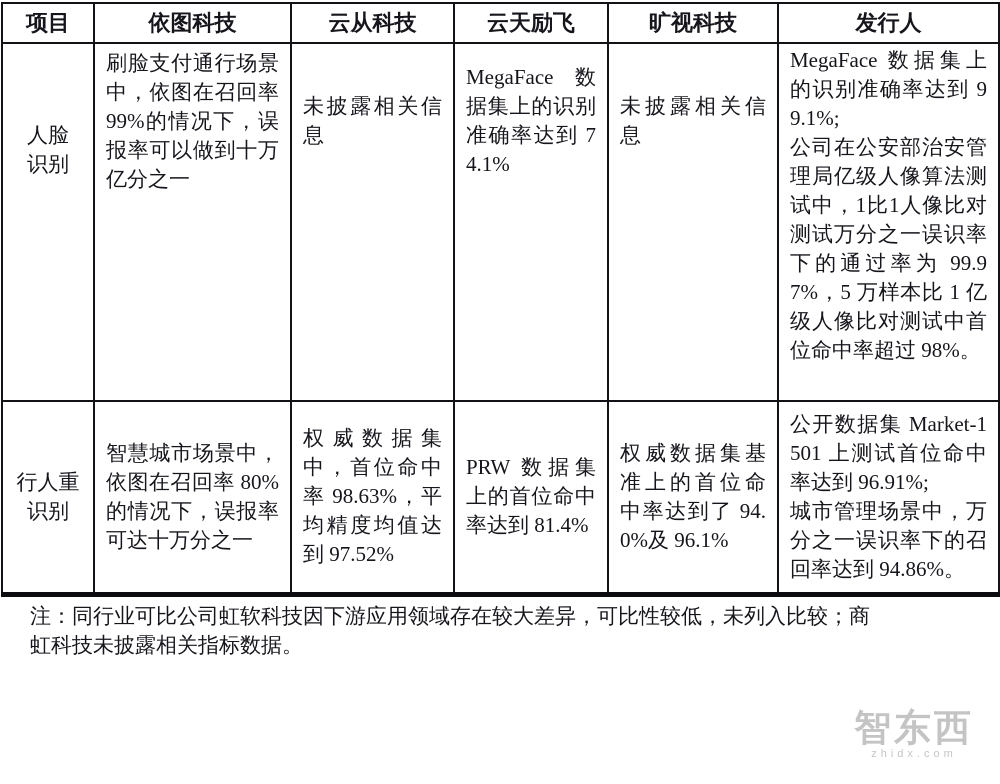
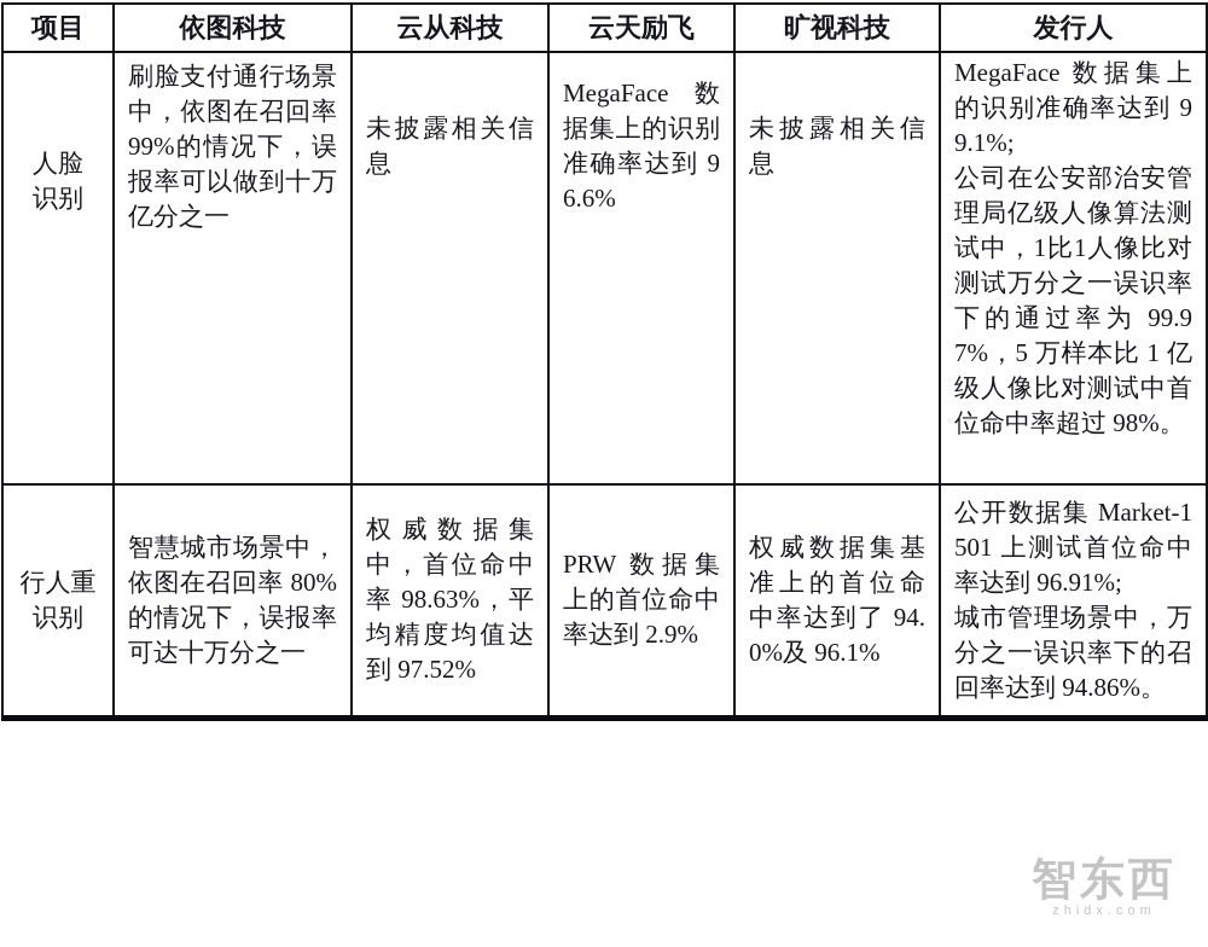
  项目	依图科技	云从科技	云天励飞	旷视科技	发行人
- 人脸 识别	刷脸支付通行场景中，依图在召回率 99%的情况下，误报率可以做到十万亿分之一	未披露相关信息	MegaFace 数据集上的识别准确率达到 74.1%	未披露相关信息	MegaFace 数据集上的识别准确率达到 99.1%; 公司在公安部治安管理局亿级人像算法测试中，1比1人像比对测试万分之一误识率下的通过率为 99.97%，5 万样本比 1 亿级人像比对测试中首位命中率超过 98%。
+ 人脸 识别	刷脸支付通行场景中，依图在召回率 99%的情况下，误报率可以做到十万亿分之一	未披露相关信息	MegaFace 数据集上的识别准确率达到 96.6%	未披露相关信息	MegaFace 数据集上的识别准确率达到 99.1%; 公司在公安部治安管理局亿级人像算法测试中，1比1人像比对测试万分之一误识率下的通过率为 99.97%，5 万样本比 1 亿级人像比对测试中首位命中率超过 98%。
- 行人重 识别	智慧城市场景中，依图在召回率 80%的情况下，误报率可达十万分之一	权威数据集中，首位命中率 98.63%，平均精度均值达到 97.52%	PRW 数据集上的首位命中率达到 81.4%	权威数据集基准上的首位命中率达到了 94.0%及 96.1%	公开数据集 Market-1501 上测试首位命中率达到 96.91%; 城市管理场景中，万分之一误识率下的召回率达到 94.86%。
+ 行人重 识别	智慧城市场景中，依图在召回率 80%的情况下，误报率可达十万分之一	权威数据集中，首位命中率 98.63%，平均精度均值达到 97.52%	PRW 数据集上的首位命中率达到 2.9%	权威数据集基准上的首位命中率达到了 94.0%及 96.1%	公开数据集 Market-1501 上测试首位命中率达到 96.91%; 城市管理场景中，万分之一误识率下的召回率达到 94.86%。
- 注：同行业可比公司虹软科技因下游应用领域存在较大差异，可比性较低，未列入比较；商
- 虹科技未披露相关指标数据。
  智东西
  zhidx.com
